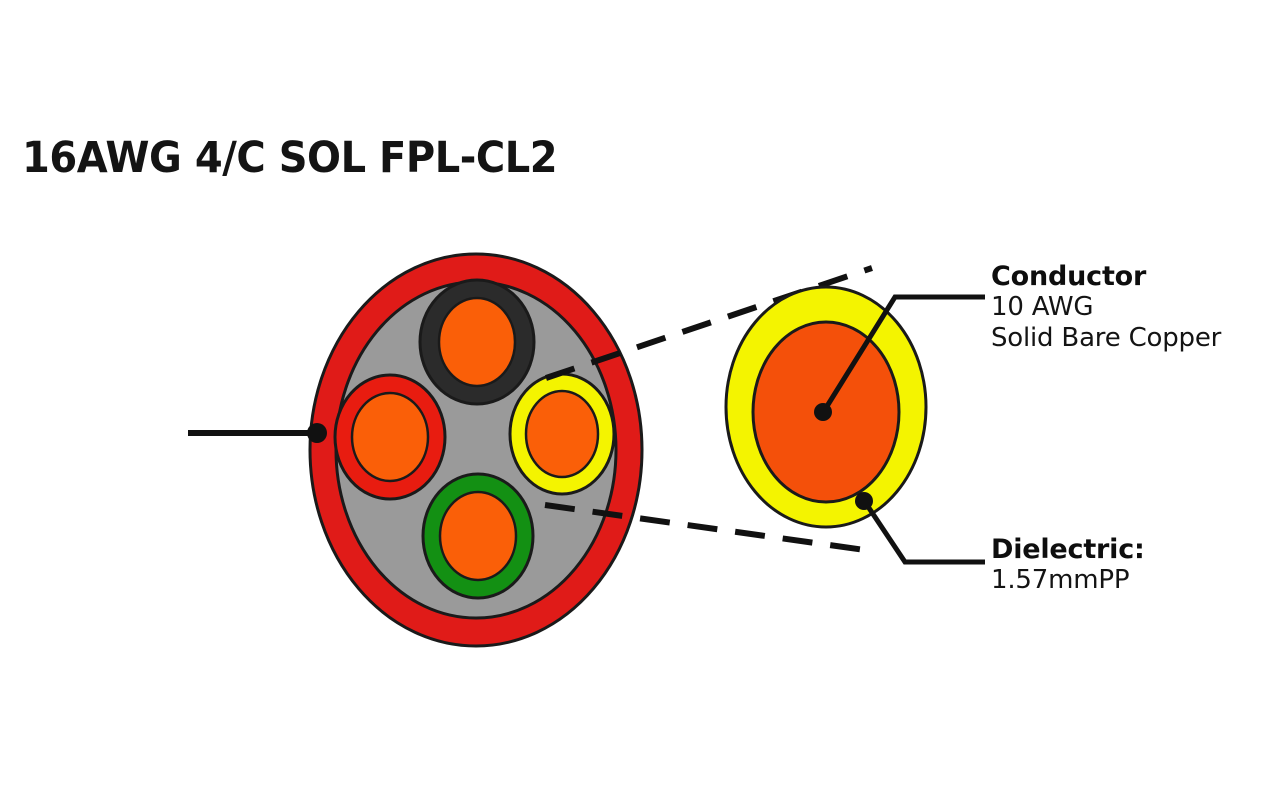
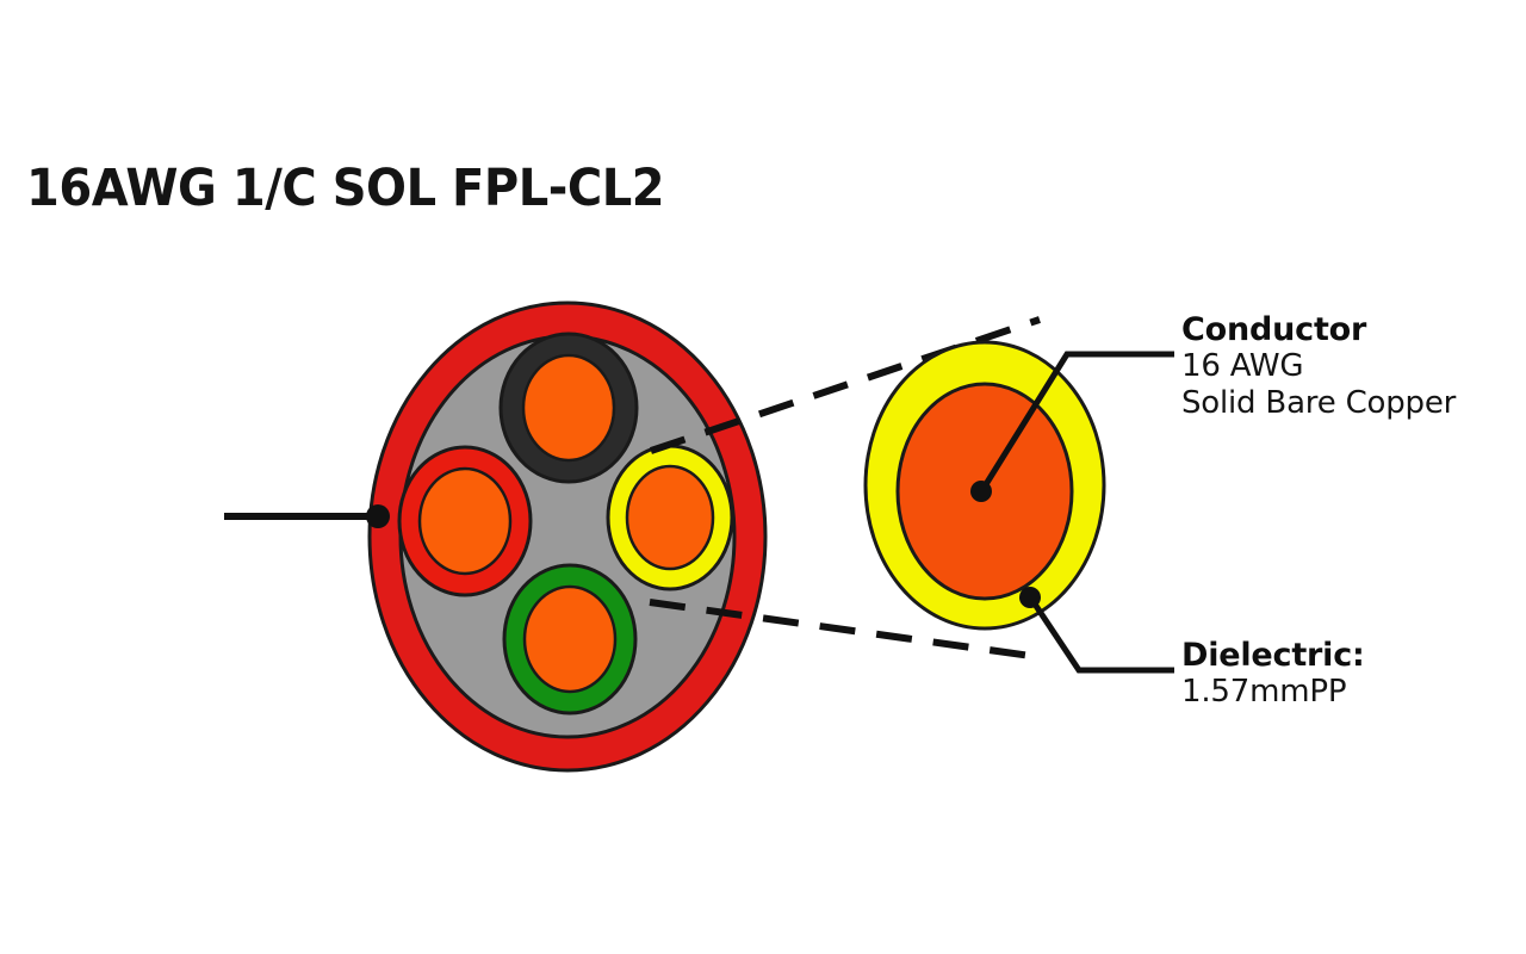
- 16AWG 4/C SOL FPL-CL2
+ 16AWG 1/C SOL FPL-CL2
  Conductor
- 10 AWG
+ 16 AWG
  Solid Bare Copper
  Dielectric:
  1.57mmPP
